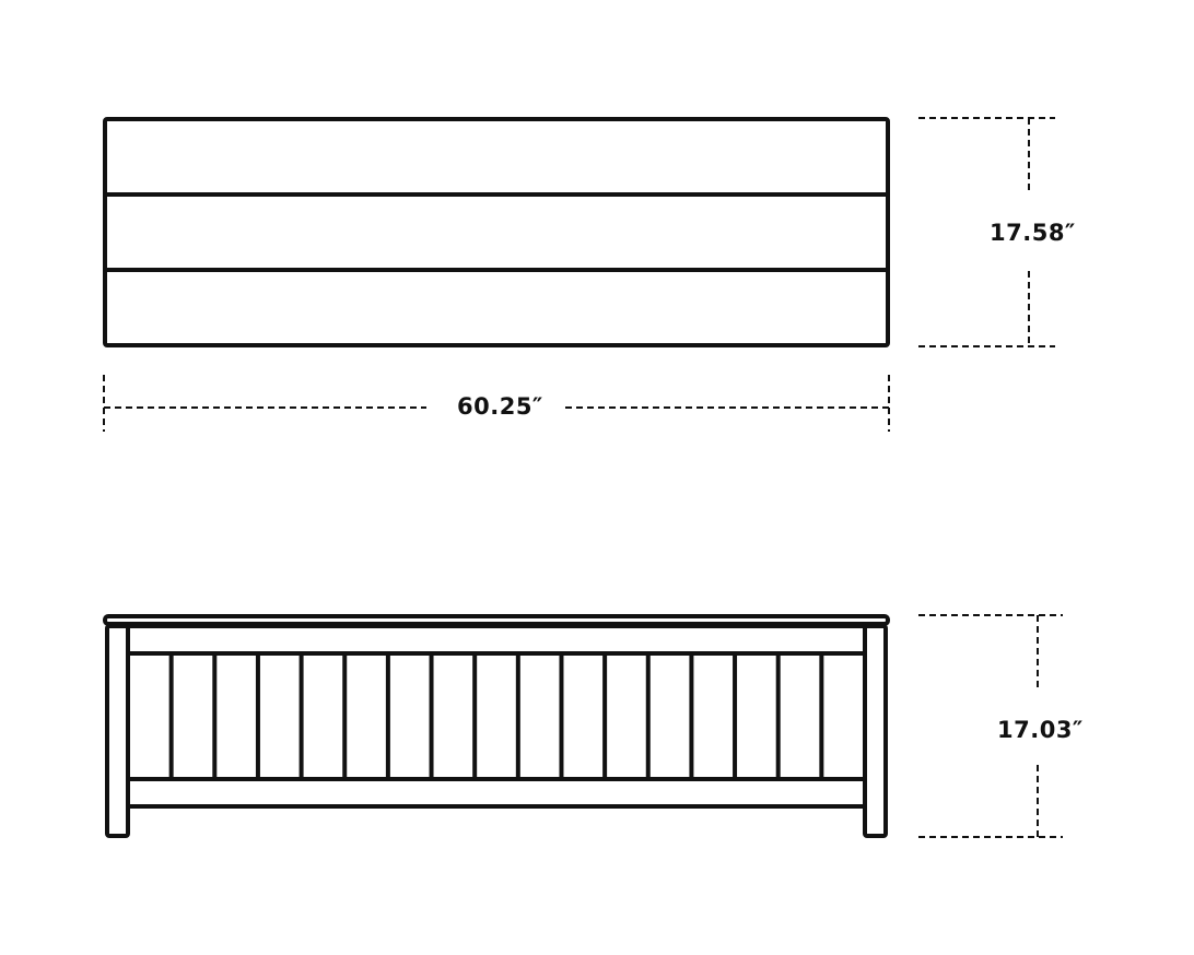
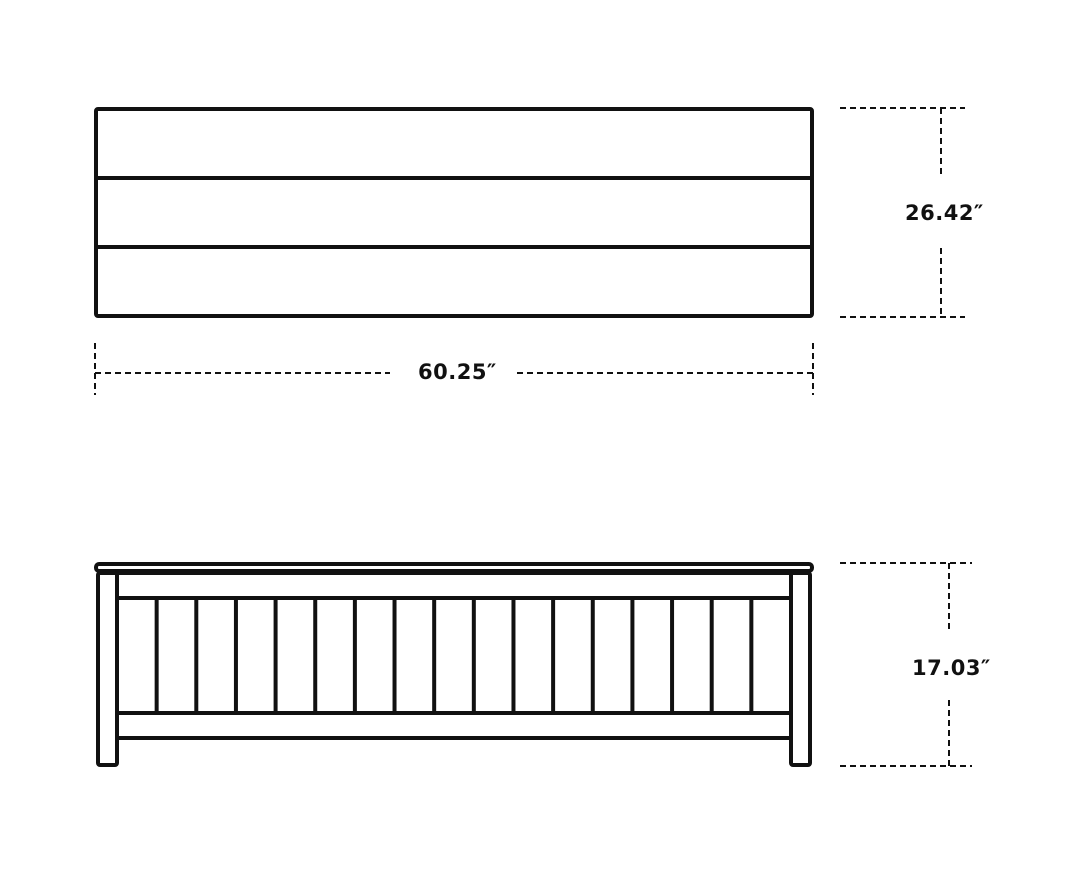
- 17.58″
+ 26.42″
  60.25″
  17.03″
